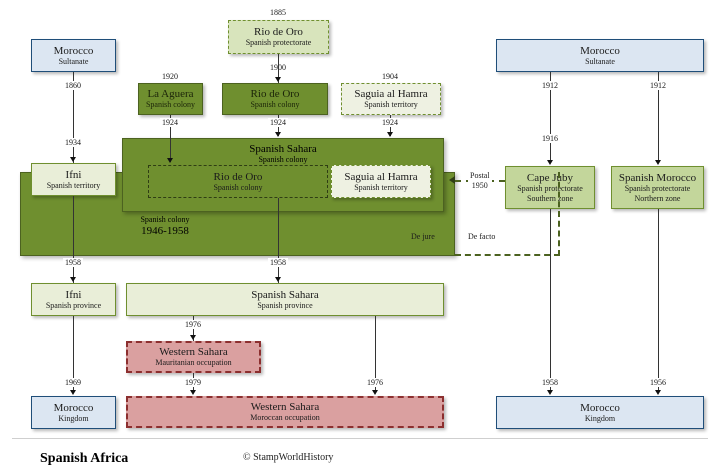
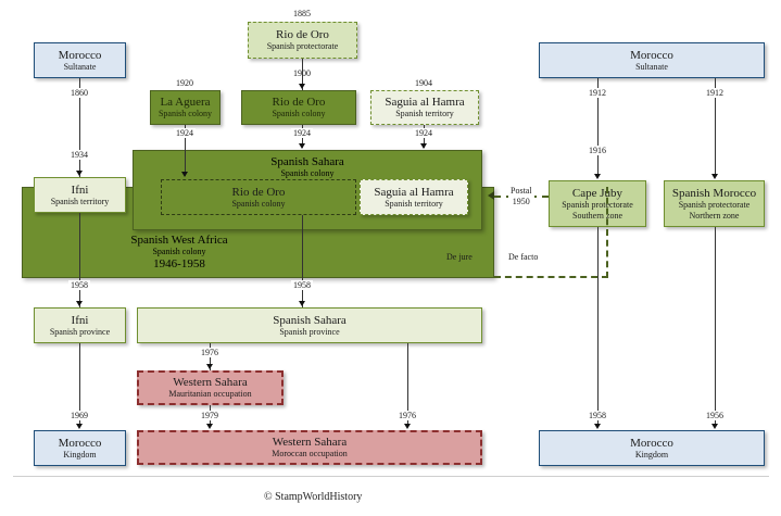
  Spanish Sahara
  Spanish colony
+ Spanish West Africa
  Spanish colony
  1946-1958
  Rio de Oro
  Spanish colony
  Saguia al Hamra
  Spanish territory
  1885
  Rio de Oro
  Spanish protectorate
  Morocco
  Sultanate
  Morocco
  Sultanate
  1920
  La Aguera
  Spanish colony
  1900
  Rio de Oro
  Spanish colony
  1904
  Saguia al Hamra
  Spanish territory
  Ifni
  Spanish territory
  Cape Juby
  Spanish protectorate
  Southern zone
  Spanish Morocco
  Spanish protectorate
  Northern zone
  Ifni
  Spanish province
  Spanish Sahara
  Spanish province
  Western Sahara
  Mauritanian occupation
  Western Sahara
  Moroccan occupation
  Morocco
  Kingdom
  Morocco
  Kingdom
  1860
  1934
  1924
  1924
  1924
  1958
  1958
  1976
  1976
  1979
  1969
  1912
  1916
  1912
  1958
  1956
  Postal
  1950
  De jure
  De facto
- Spanish Africa
  © StampWorldHistory
